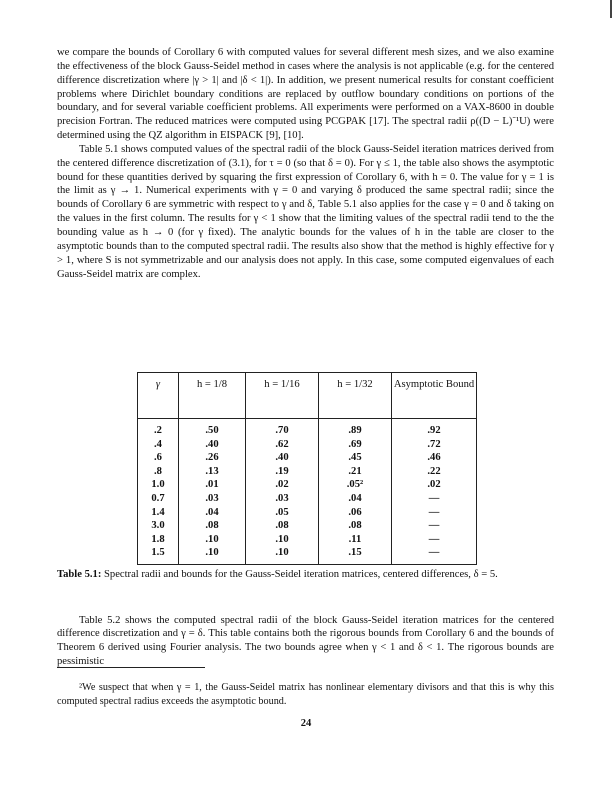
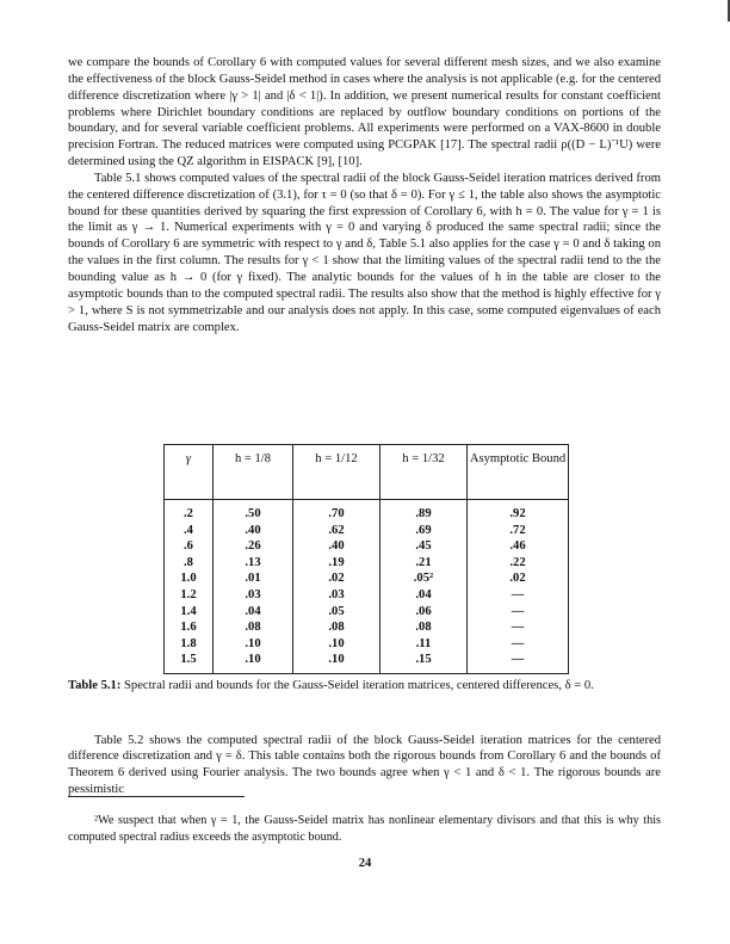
  we compare the bounds of Corollary 6 with computed values for several different mesh sizes, and we also examine the effectiveness of the block Gauss-Seidel method in cases where the analysis is not applicable (e.g. for the centered difference discretization where |γ > 1| and |δ < 1|). In addition, we present numerical results for constant coefficient problems where Dirichlet boundary conditions are replaced by outflow boundary conditions on portions of the boundary, and for several variable coefficient problems. All experiments were performed on a VAX-8600 in double precision Fortran. The reduced matrices were computed using PCGPAK [17]. The spectral radii ρ((D − L)⁻¹U) were determined using the QZ algorithm in EISPACK [9], [10].
  Table 5.1 shows computed values of the spectral radii of the block Gauss-Seidel iteration matrices derived from the centered difference discretization of (3.1), for τ = 0 (so that δ = 0). For γ ≤ 1, the table also shows the asymptotic bound for these quantities derived by squaring the first expression of Corollary 6, with h = 0. The value for γ = 1 is the limit as γ → 1. Numerical experiments with γ = 0 and varying δ produced the same spectral radii; since the bounds of Corollary 6 are symmetric with respect to γ and δ, Table 5.1 also applies for the case γ = 0 and δ taking on the values in the first column. The results for γ < 1 show that the limiting values of the spectral radii tend to the the bounding value as h → 0 (for γ fixed). The analytic bounds for the values of h in the table are closer to the asymptotic bounds than to the computed spectral radii. The results also show that the method is highly effective for γ > 1, where S is not symmetrizable and our analysis does not apply. In this case, some computed eigenvalues of each Gauss-Seidel matrix are complex.
- γ	h = 1/8	h = 1/16	h = 1/32	Asymptotic Bound
+ γ	h = 1/8	h = 1/12	h = 1/32	Asymptotic Bound
  .2	.50	.70	.89	.92
  .4	.40	.62	.69	.72
  .6	.26	.40	.45	.46
  .8	.13	.19	.21	.22
  1.0	.01	.02	.05²	.02
- 0.7	.03	.03	.04	—
+ 1.2	.03	.03	.04	—
  1.4	.04	.05	.06	—
- 3.0	.08	.08	.08	—
+ 1.6	.08	.08	.08	—
  1.8	.10	.10	.11	—
  1.5	.10	.10	.15	—
- Table 5.1: Spectral radii and bounds for the Gauss-Seidel iteration matrices, centered differences, δ = 5.
+ Table 5.1: Spectral radii and bounds for the Gauss-Seidel iteration matrices, centered differences, δ = 0.
  Table 5.2 shows the computed spectral radii of the block Gauss-Seidel iteration matrices for the centered difference discretization and γ = δ. This table contains both the rigorous bounds from Corollary 6 and the bounds of Theorem 6 derived using Fourier analysis. The two bounds agree when γ < 1 and δ < 1. The rigorous bounds are pessimistic
  ²We suspect that when γ = 1, the Gauss-Seidel matrix has nonlinear elementary divisors and that this is why this computed spectral radius exceeds the asymptotic bound.
  24
